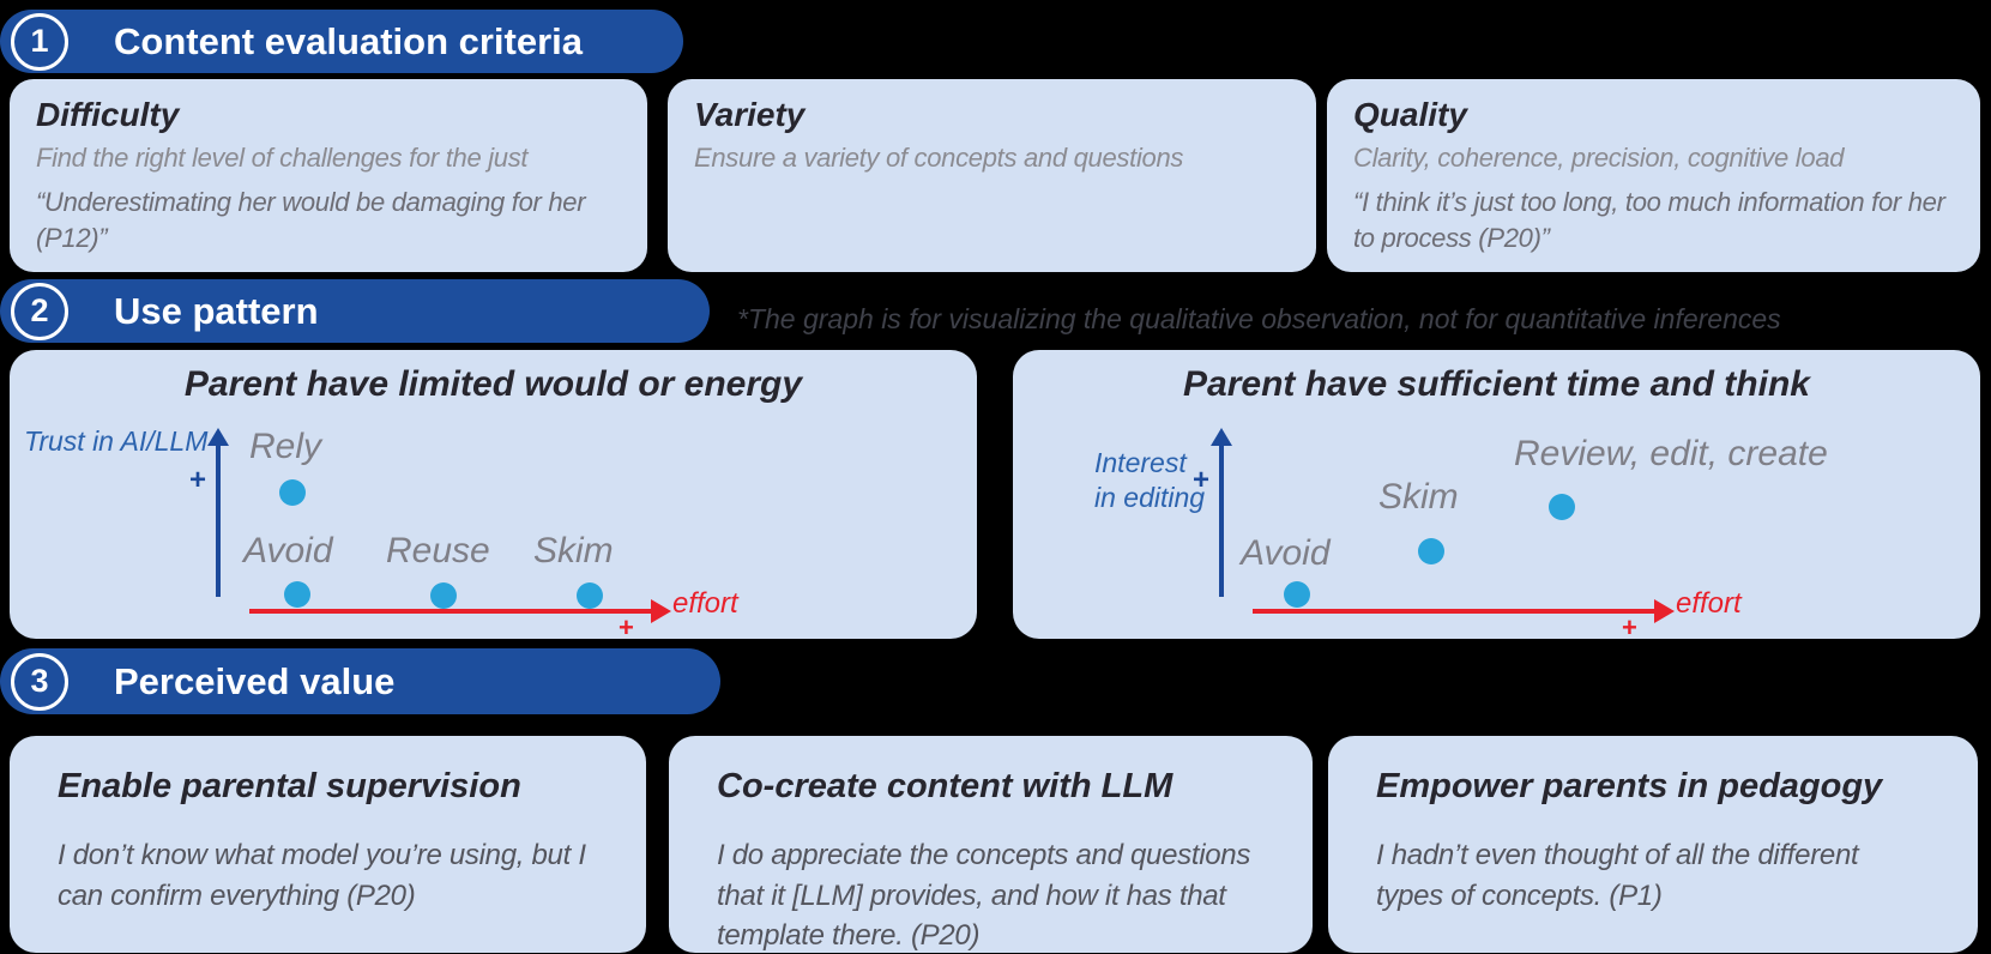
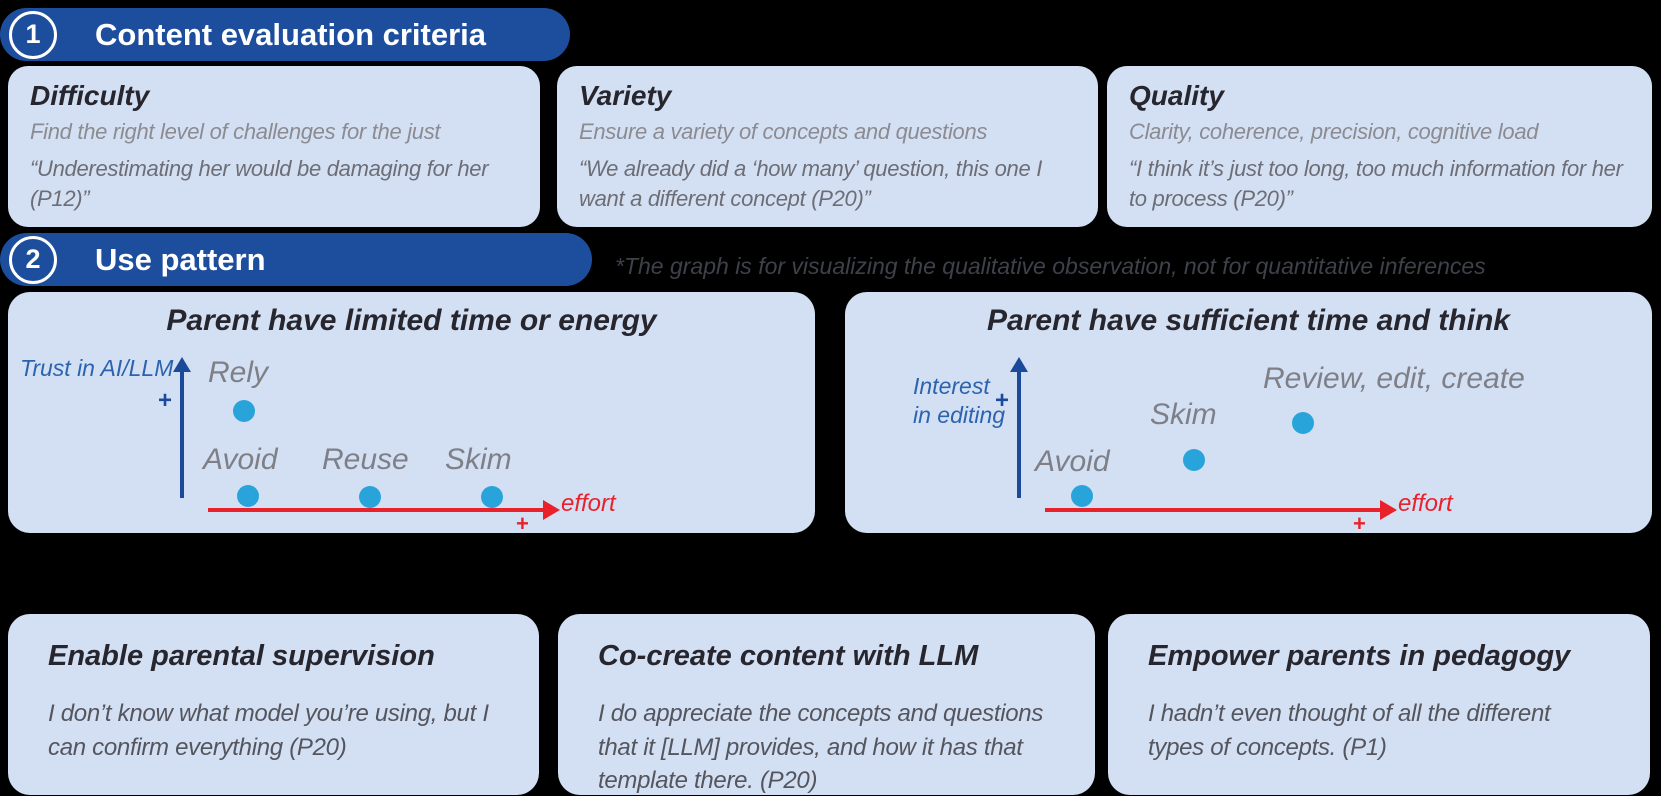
  1
  Content evaluation criteria
  Difficulty
  Find the right level of challenges for the just
  “Underestimating her would be damaging for her (P12)”
  Variety
  Ensure a variety of concepts and questions
+ “We already did a ‘how many’ question, this one I want a different concept (P20)”
  Quality
  Clarity, coherence, precision, cognitive load
  “I think it’s just too long, too much information for her to process (P20)”
  2
  Use pattern
  *The graph is for visualizing the qualitative observation, not for quantitative inferences
- Parent have limited would or energy
+ Parent have limited time or energy
  Trust in AI/LLM
  +
  +
  effort
  Rely
  Avoid
  Reuse
  Skim
  Parent have sufficient time and think
  Interest
  in editing
  +
  +
  effort
  Avoid
  Skim
  Review, edit, create
- 3
- Perceived value
  Enable parental supervision
  I don’t know what model you’re using, but I can confirm everything (P20)
  Co-create content with LLM
  I do appreciate the concepts and questions that it [LLM] provides, and how it has that template there. (P20)
  Empower parents in pedagogy
  I hadn’t even thought of all the different types of concepts. (P1)
